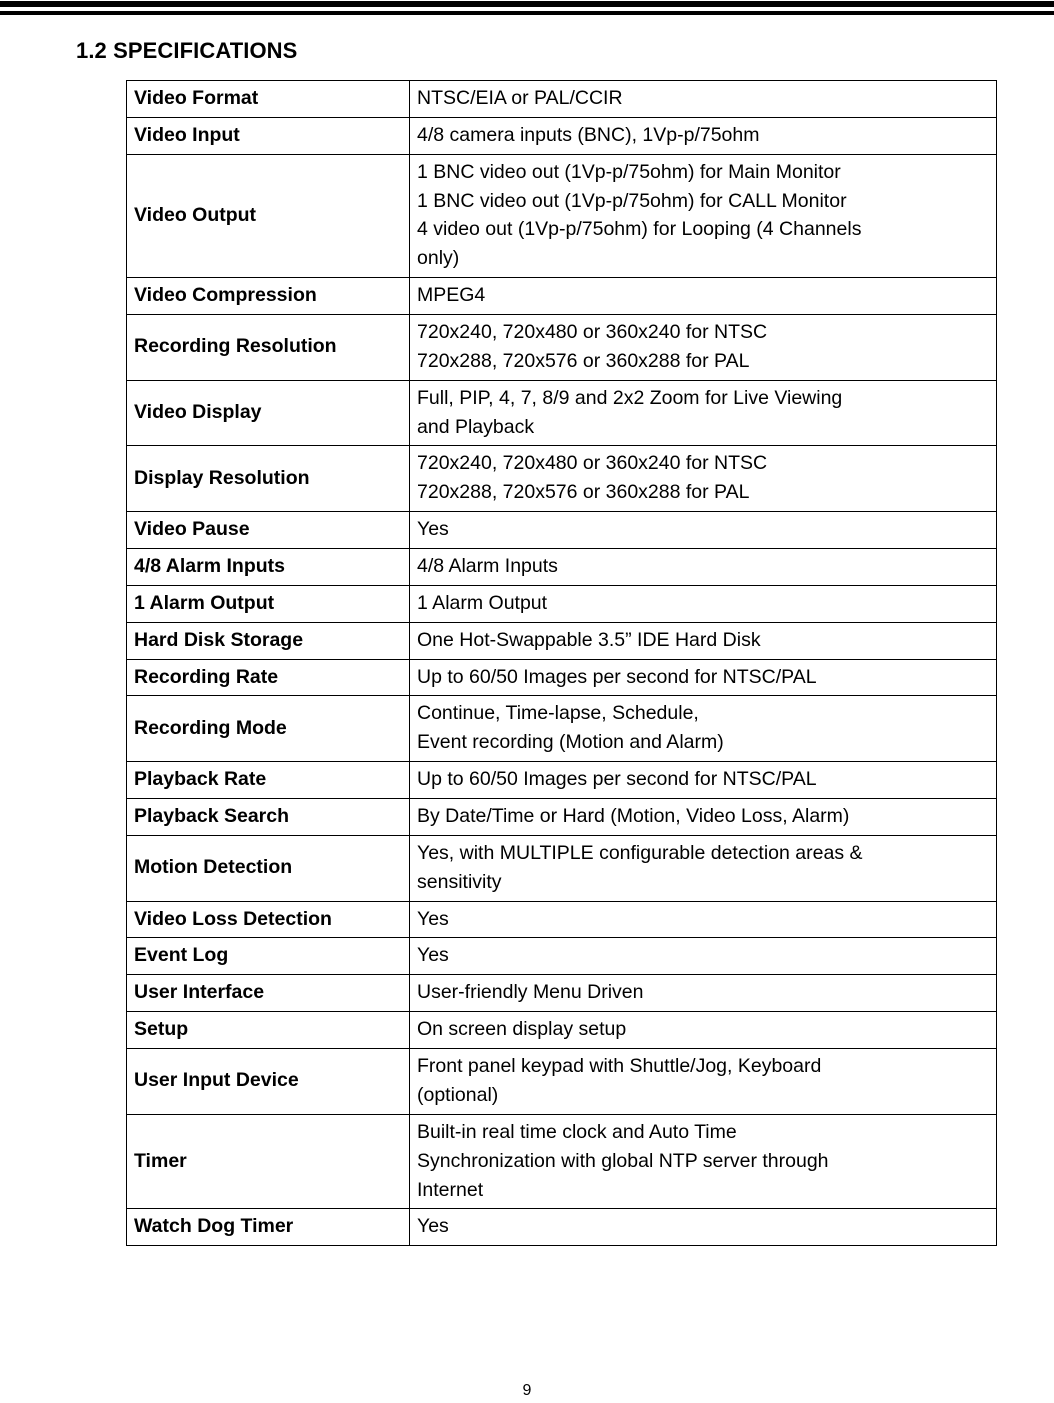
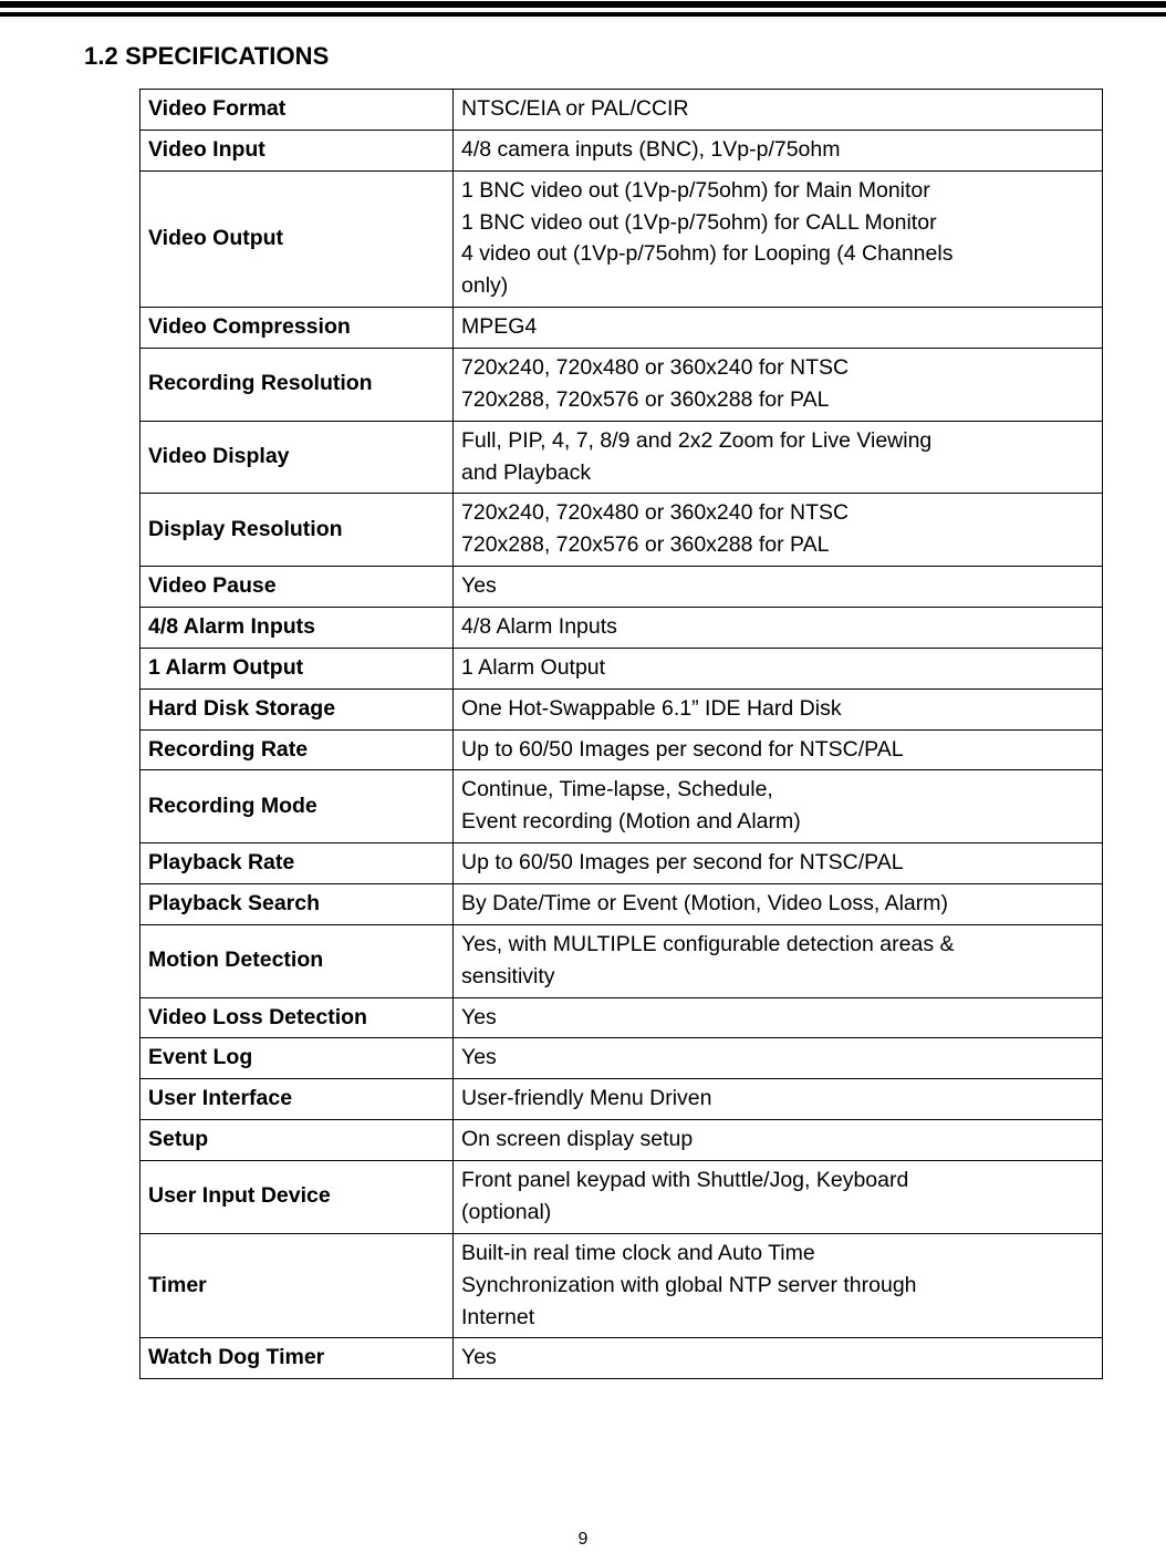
  1.2 SPECIFICATIONS
  Video Format	NTSC/EIA or PAL/CCIR
  Video Input	4/8 camera inputs (BNC), 1Vp-p/75ohm
  Video Output	1 BNC video out (1Vp-p/75ohm) for Main Monitor1 BNC video out (1Vp-p/75ohm) for CALL Monitor4 video out (1Vp-p/75ohm) for Looping (4 Channelsonly)
  Video Compression	MPEG4
  Recording Resolution	720x240, 720x480 or 360x240 for NTSC720x288, 720x576 or 360x288 for PAL
  Video Display	Full, PIP, 4, 7, 8/9 and 2x2 Zoom for Live Viewingand Playback
  Display Resolution	720x240, 720x480 or 360x240 for NTSC720x288, 720x576 or 360x288 for PAL
  Video Pause	Yes
  4/8 Alarm Inputs	4/8 Alarm Inputs
  1 Alarm Output	1 Alarm Output
- Hard Disk Storage	One Hot-Swappable 3.5” IDE Hard Disk
+ Hard Disk Storage	One Hot-Swappable 6.1” IDE Hard Disk
  Recording Rate	Up to 60/50 Images per second for NTSC/PAL
  Recording Mode	Continue, Time-lapse, Schedule,Event recording (Motion and Alarm)
  Playback Rate	Up to 60/50 Images per second for NTSC/PAL
- Playback Search	By Date/Time or Hard (Motion, Video Loss, Alarm)
+ Playback Search	By Date/Time or Event (Motion, Video Loss, Alarm)
  Motion Detection	Yes, with MULTIPLE configurable detection areas &sensitivity
  Video Loss Detection	Yes
  Event Log	Yes
  User Interface	User-friendly Menu Driven
  Setup	On screen display setup
  User Input Device	Front panel keypad with Shuttle/Jog, Keyboard(optional)
  Timer	Built-in real time clock and Auto TimeSynchronization with global NTP server throughInternet
  Watch Dog Timer	Yes
  9
